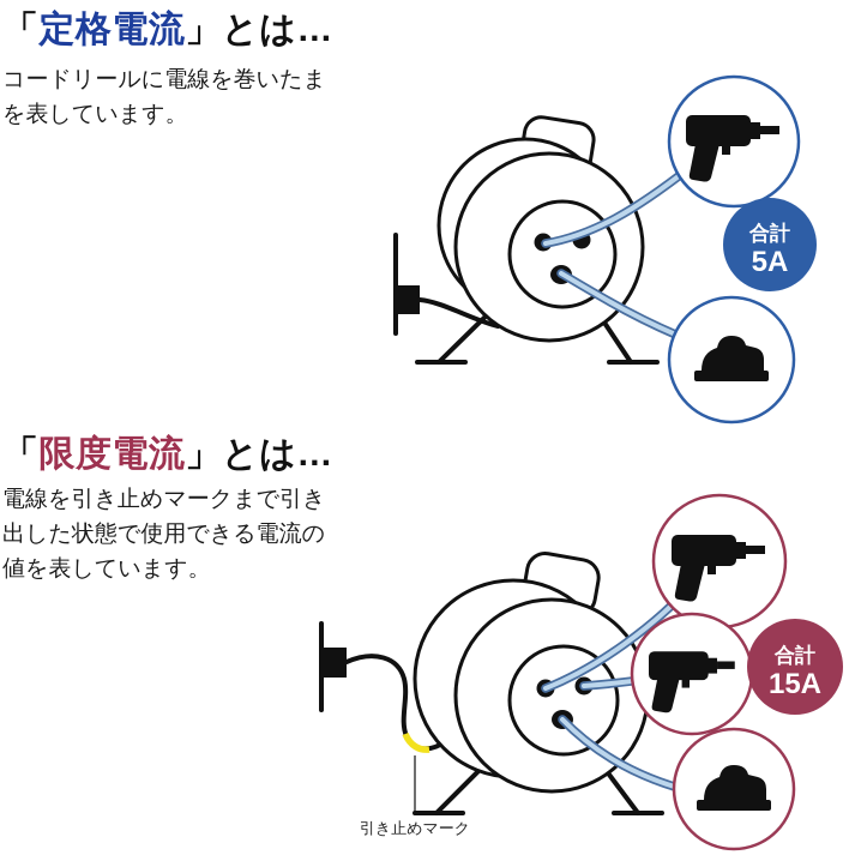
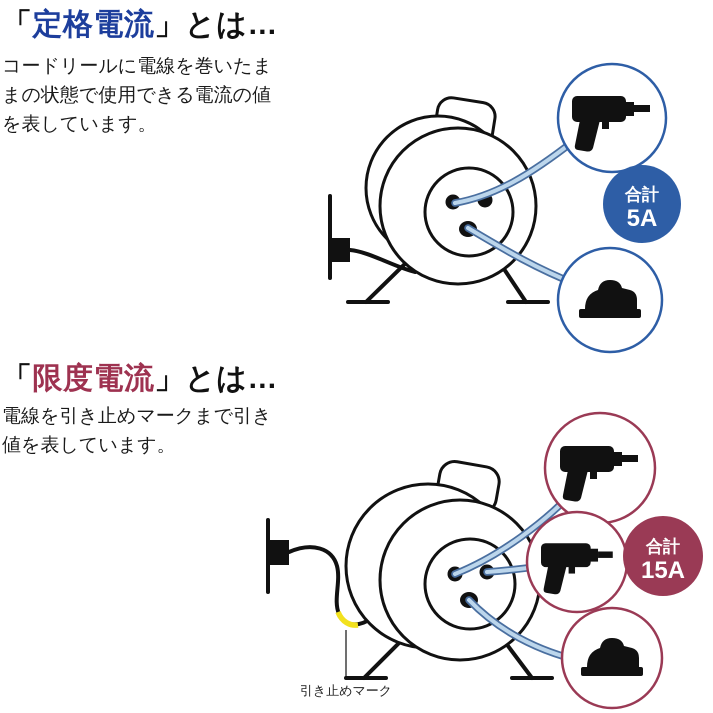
  合計
  5A
  合計
  15A
  「定格電流」とは…
  コードリールに電線を巻いたま
+ まの状態で使用できる電流の値
  を表しています。
  「限度電流」とは…
  電線を引き止めマークまで引き
- 出した状態で使用できる電流の
  値を表しています。
  引き止めマーク
